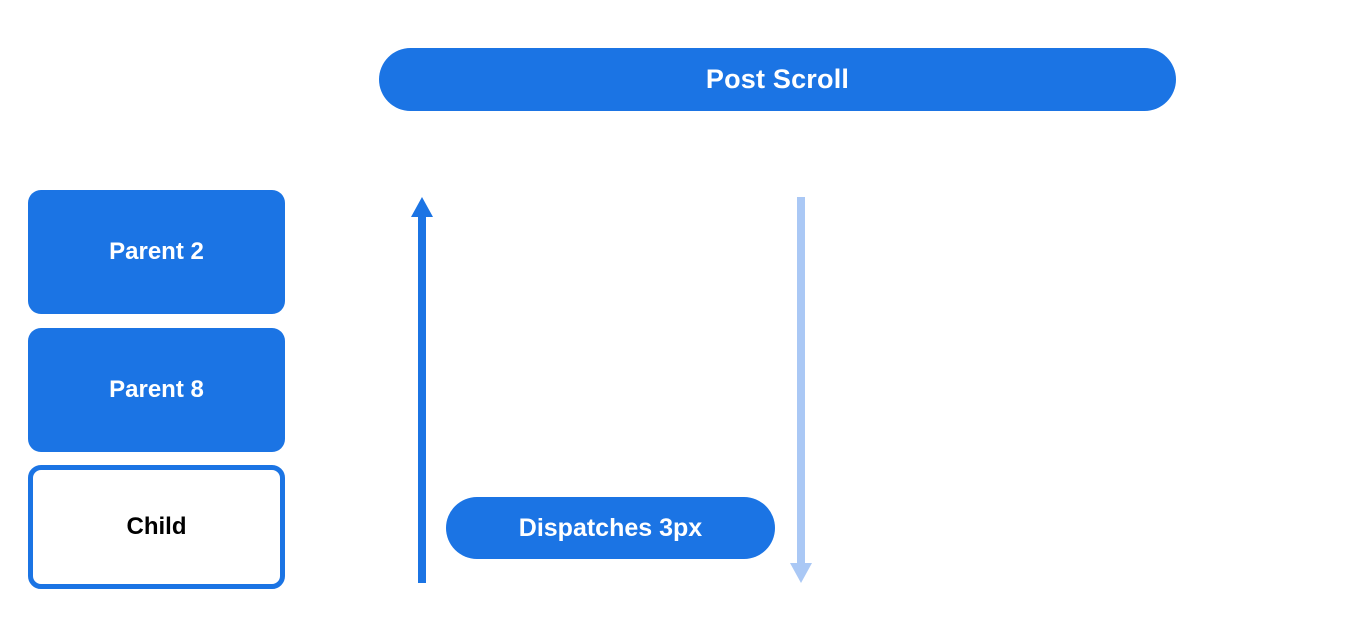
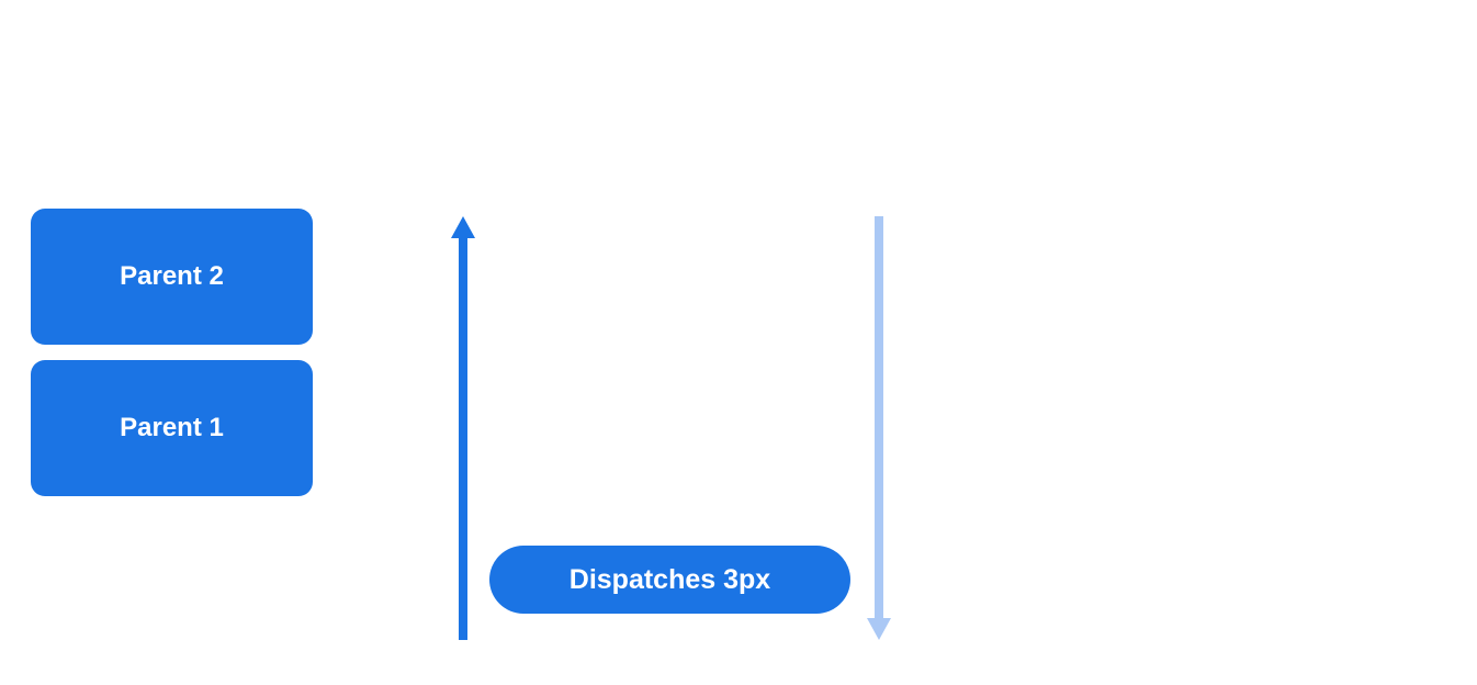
- Post Scroll
  Parent 2
- Parent 8
+ Parent 1
- Child
  Dispatches 3px
